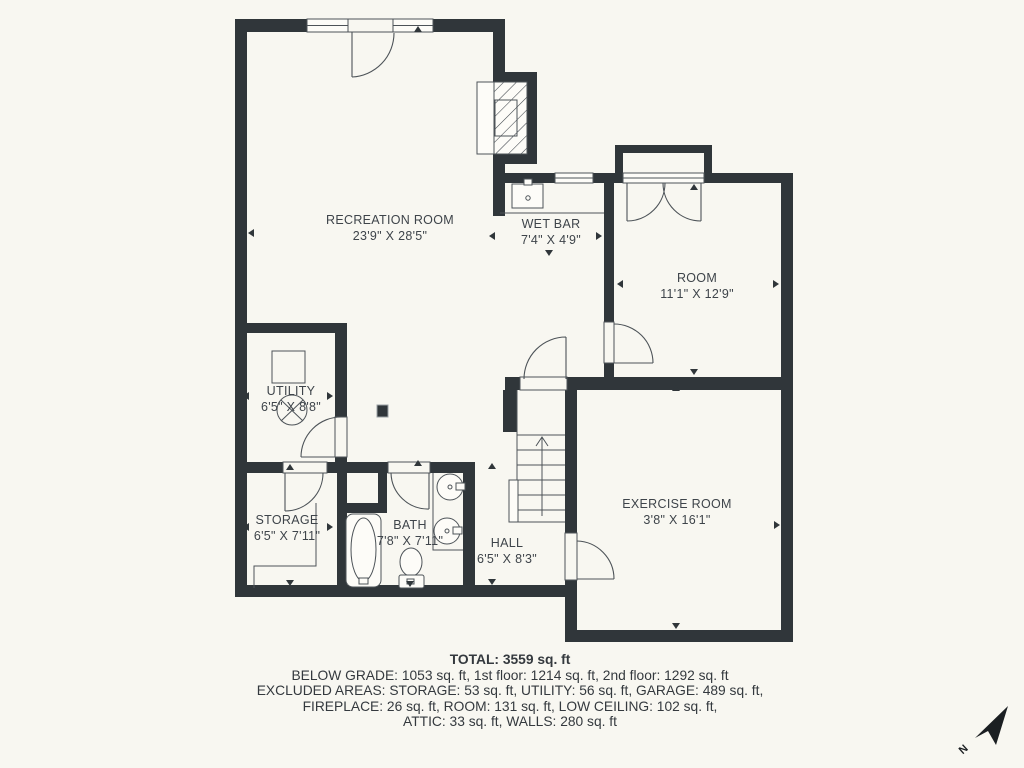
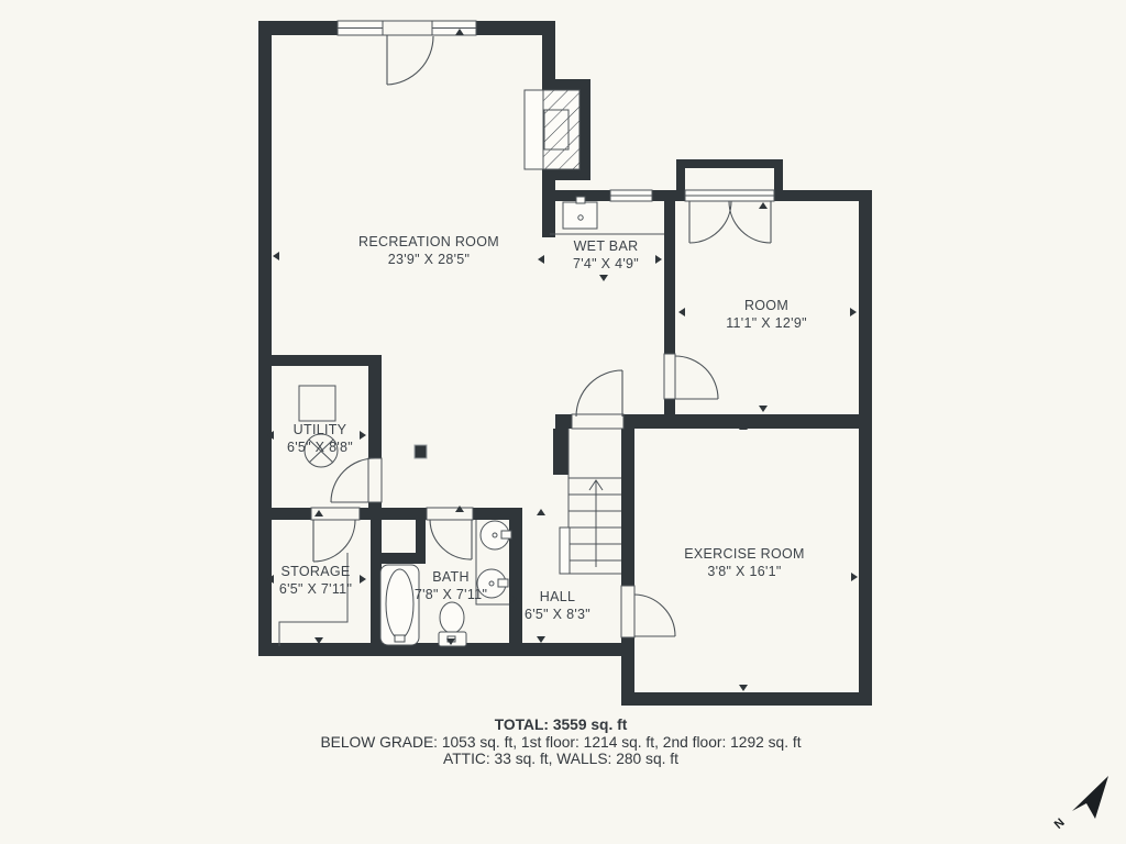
  RECREATION ROOM
  23'9" X 28'5"
  WET BAR
  7'4" X 4'9"
  ROOM
  11'1" X 12'9"
  UTILITY
  6'5" X 8'8"
  STORAGE
  6'5" X 7'11"
  BATH
  7'8" X 7'11"
  HALL
  6'5" X 8'3"
  EXERCISE ROOM
  3'8" X 16'1"
  TOTAL: 3559 sq. ft
  BELOW GRADE: 1053 sq. ft, 1st floor: 1214 sq. ft, 2nd floor: 1292 sq. ft
- EXCLUDED AREAS: STORAGE: 53 sq. ft, UTILITY: 56 sq. ft, GARAGE: 489 sq. ft,
- FIREPLACE: 26 sq. ft, ROOM: 131 sq. ft, LOW CEILING: 102 sq. ft,
  ATTIC: 33 sq. ft, WALLS: 280 sq. ft
